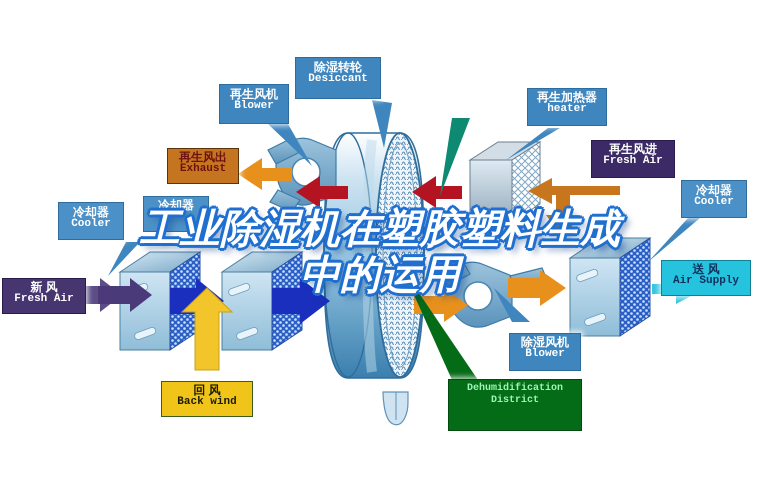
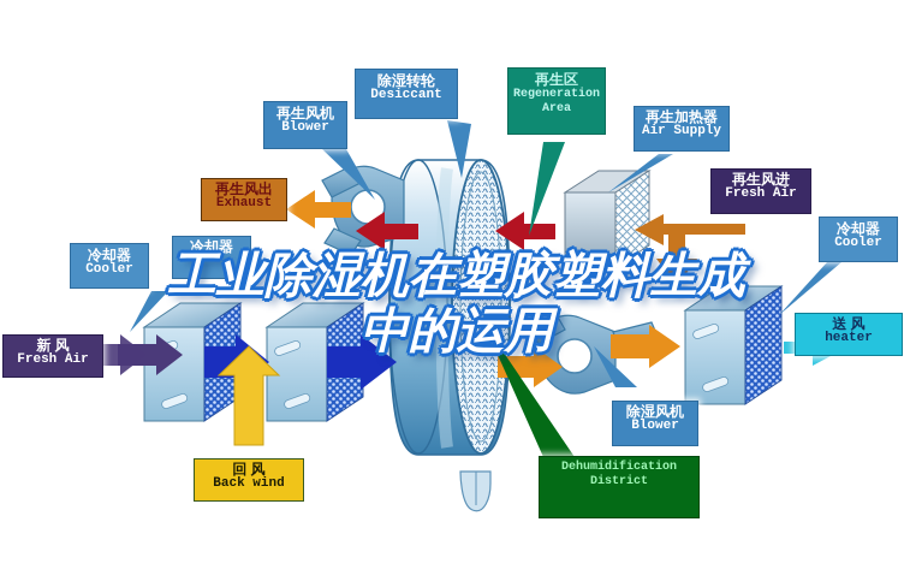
  除湿转轮
  Desiccant
  再生风机
  Blower
  再生风出
  Exhaust
  冷却器
  Cooler
  冷却器
+ 再生区
+ Regeneration Area
  再生加热器
- heater
+ Air Supply
  再生风进
  Fresh Air
  冷却器
  Cooler
  新 风
  Fresh Air
  回 风
  Back wind
  除湿风机
  Blower
  Dehumidification District
  送 风
- Air Supply
+ heater
  工业除湿机在塑胶塑料生成
  中的运用
